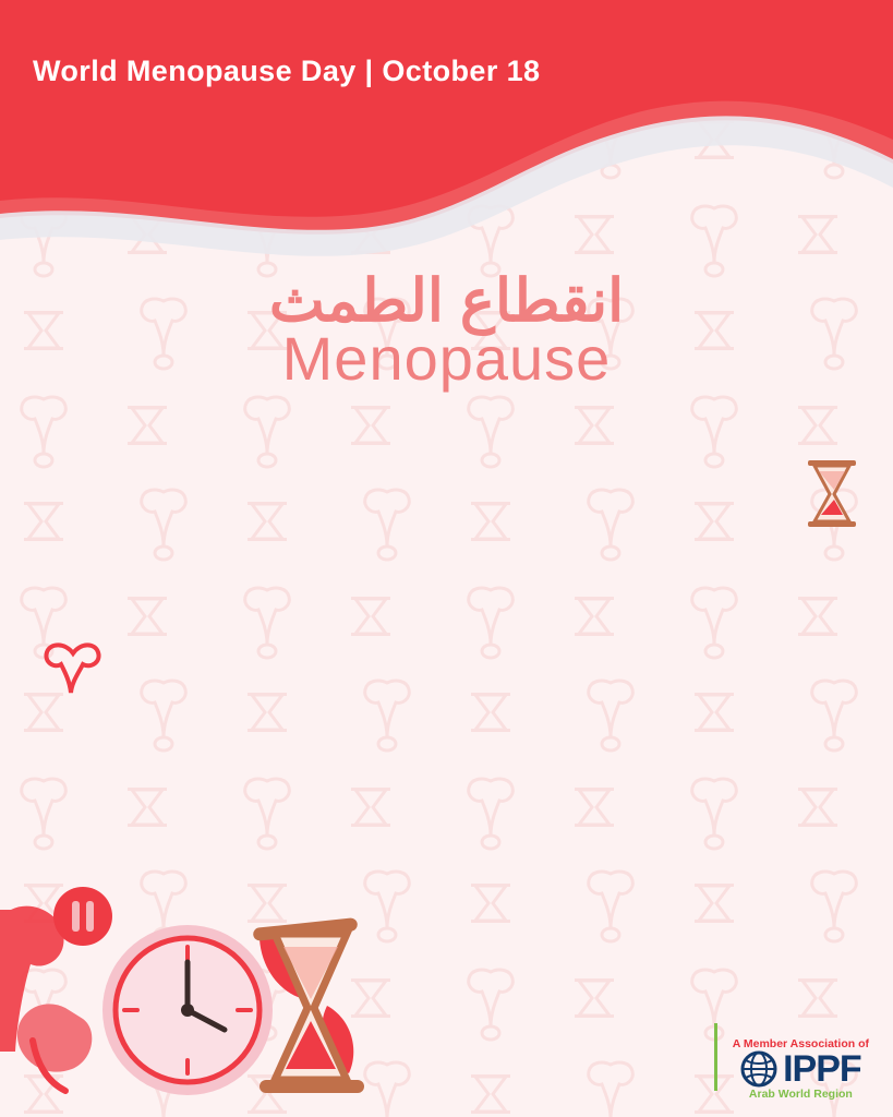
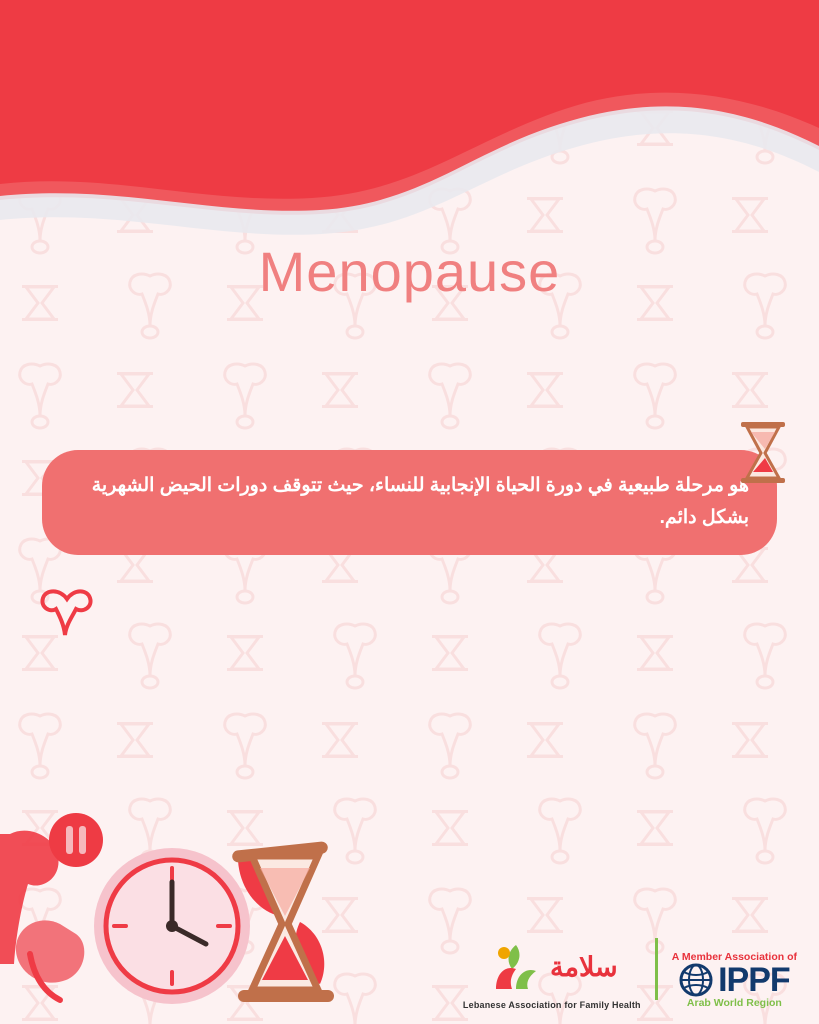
- World Menopause Day | October 18
- انقطاع الطمث
  Menopause
+ هو مرحلة طبيعية في دورة الحياة الإنجابية للنساء، حيث تتوقف دورات الحيض الشهرية بشكل دائم.
+ سلامة
+ Lebanese Association for Family Health
  A Member Association of
  IPPF
  Arab World Region
